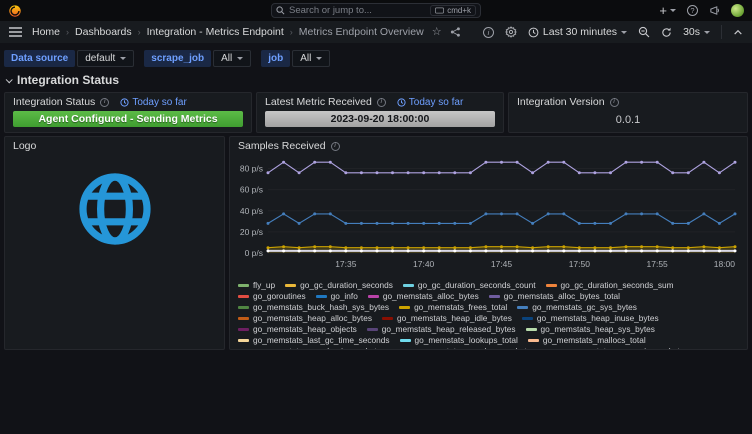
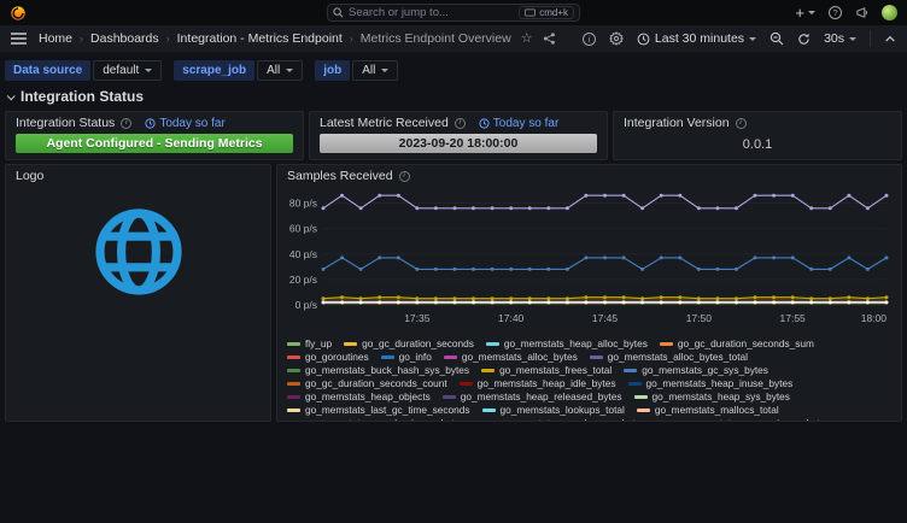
  Search or jump to...
  cmd+k
  +
  ?
  Home
  ›
  Dashboards
  ›
  Integration - Metrics Endpoint
  ›
  Metrics Endpoint Overview
  ☆
  i
  Last 30 minutes
  30s
  Data source
  default
  scrape_job
  All
  job
  All
  Integration Status
  Integration Status
  Today so far
  Agent Configured - Sending Metrics
  Latest Metric Received
  Today so far
  2023-09-20 18:00:00
  Integration Version
  0.0.1
  Logo
  Samples Received
  0 p/s
  20 p/s
  40 p/s
  60 p/s
  80 p/s
  17:35
  17:40
  17:45
  17:50
  17:55
  18:00
  fly_up
  go_gc_duration_seconds
- go_gc_duration_seconds_count
+ go_memstats_heap_alloc_bytes
  go_gc_duration_seconds_sum
  go_goroutines
  go_info
  go_memstats_alloc_bytes
  go_memstats_alloc_bytes_total
  go_memstats_buck_hash_sys_bytes
  go_memstats_frees_total
  go_memstats_gc_sys_bytes
- go_memstats_heap_alloc_bytes
+ go_gc_duration_seconds_count
  go_memstats_heap_idle_bytes
  go_memstats_heap_inuse_bytes
  go_memstats_heap_objects
  go_memstats_heap_released_bytes
  go_memstats_heap_sys_bytes
  go_memstats_last_gc_time_seconds
  go_memstats_lookups_total
  go_memstats_mallocs_total
